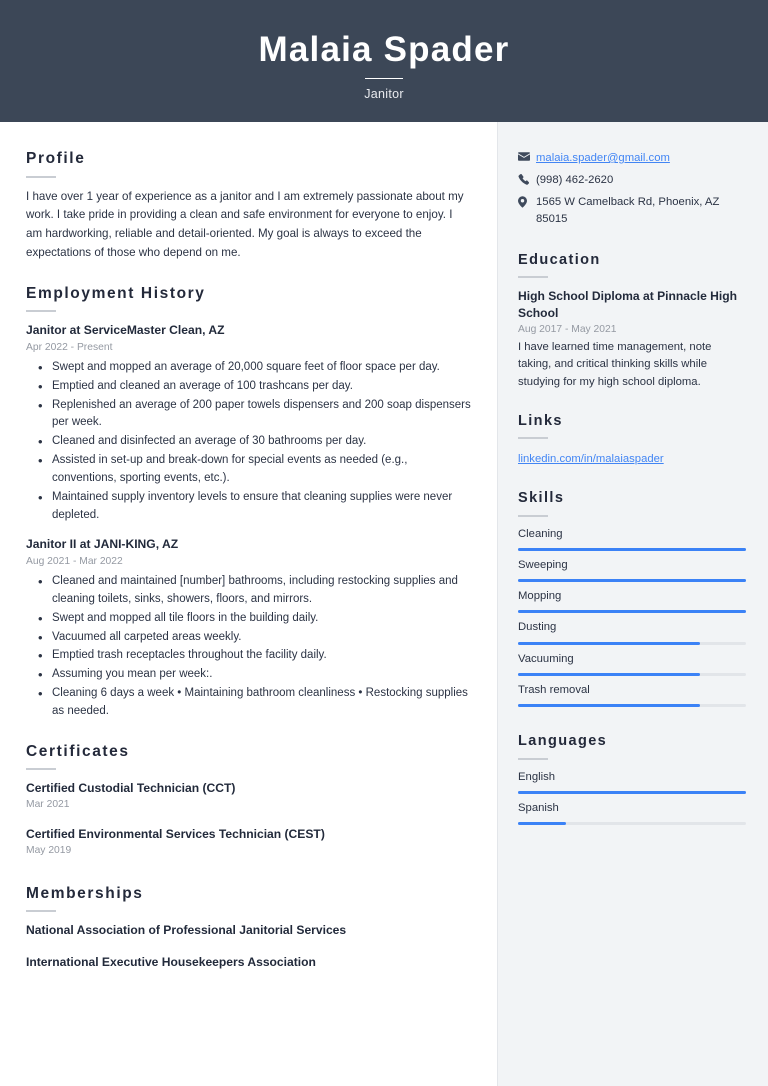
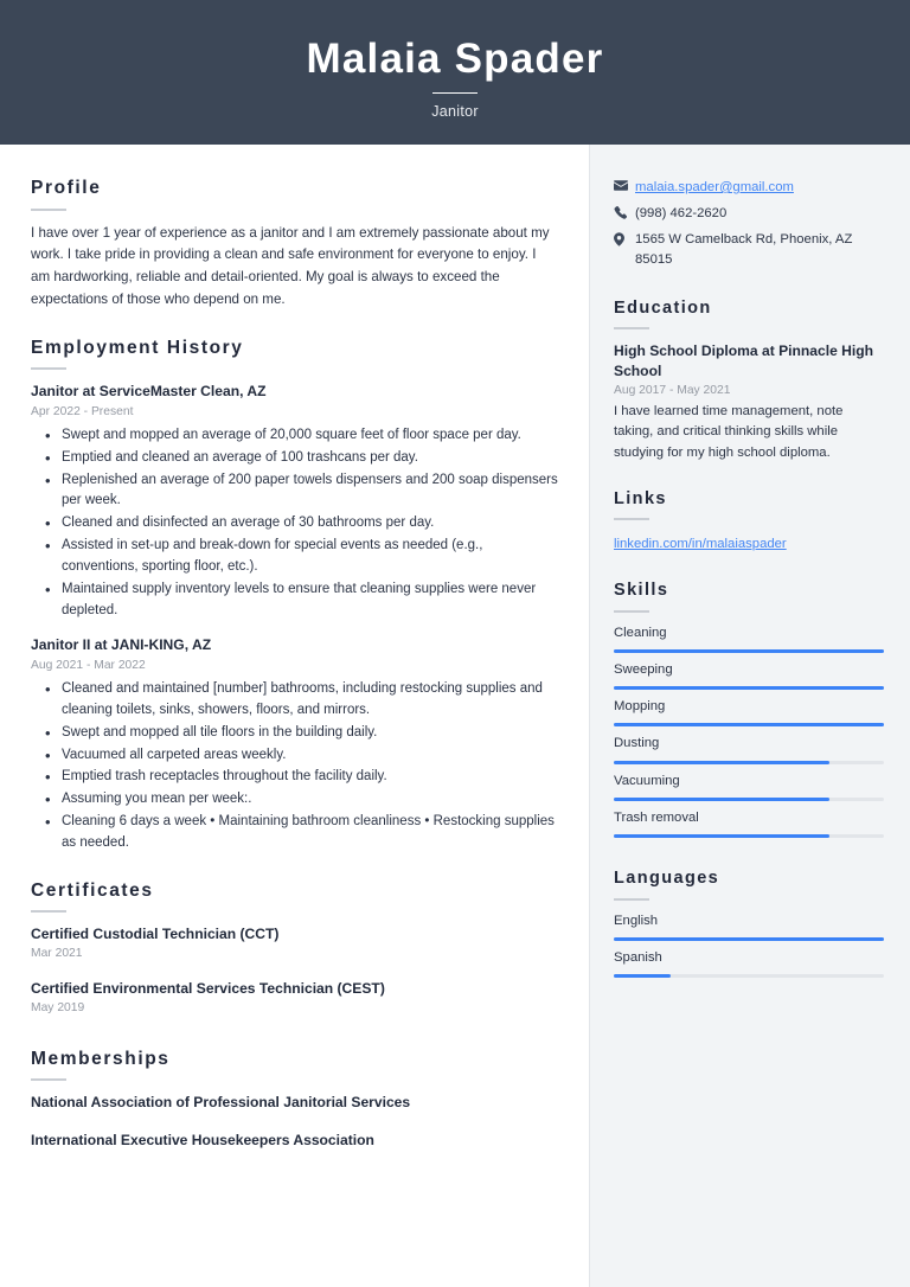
  Malaia Spader
  Janitor
  Profile
  I have over 1 year of experience as a janitor and I am extremely passionate about my work. I take pride in providing a clean and safe environment for everyone to enjoy. I am hardworking, reliable and detail-oriented. My goal is always to exceed the expectations of those who depend on me.
  Employment History
  Janitor at ServiceMaster Clean, AZ
  Apr 2022 - Present
  Swept and mopped an average of 20,000 square feet of floor space per day.
  Emptied and cleaned an average of 100 trashcans per day.
  Replenished an average of 200 paper towels dispensers and 200 soap dispensers per week.
  Cleaned and disinfected an average of 30 bathrooms per day.
- Assisted in set-up and break-down for special events as needed (e.g., conventions, sporting events, etc.).
+ Assisted in set-up and break-down for special events as needed (e.g., conventions, sporting floor, etc.).
  Maintained supply inventory levels to ensure that cleaning supplies were never depleted.
  Janitor II at JANI-KING, AZ
  Aug 2021 - Mar 2022
  Cleaned and maintained [number] bathrooms, including restocking supplies and cleaning toilets, sinks, showers, floors, and mirrors.
  Swept and mopped all tile floors in the building daily.
  Vacuumed all carpeted areas weekly.
  Emptied trash receptacles throughout the facility daily.
  Assuming you mean per week:.
  Cleaning 6 days a week • Maintaining bathroom cleanliness • Restocking supplies as needed.
  Certificates
  Certified Custodial Technician (CCT)
  Mar 2021
  Certified Environmental Services Technician (CEST)
  May 2019
  Memberships
  National Association of Professional Janitorial Services
  International Executive Housekeepers Association
  malaia.spader@gmail.com
  (998) 462-2620
  1565 W Camelback Rd, Phoenix, AZ 85015
  Education
  High School Diploma at Pinnacle High School
  Aug 2017 - May 2021
  I have learned time management, note taking, and critical thinking skills while studying for my high school diploma.
  Links
  linkedin.com/in/malaiaspader
  Skills
  Cleaning
  Sweeping
  Mopping
  Dusting
  Vacuuming
  Trash removal
  Languages
  English
  Spanish
